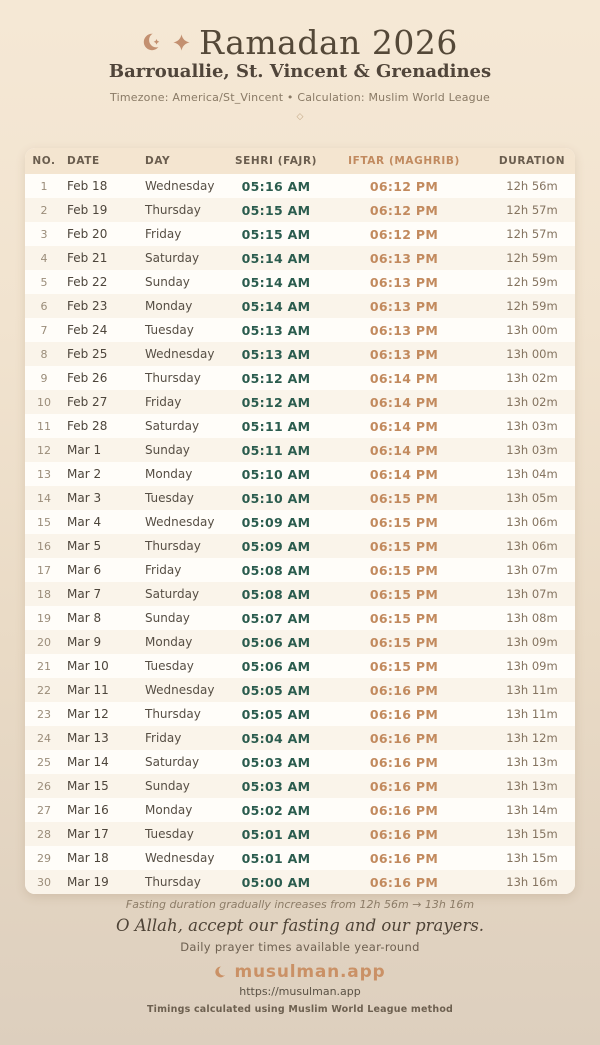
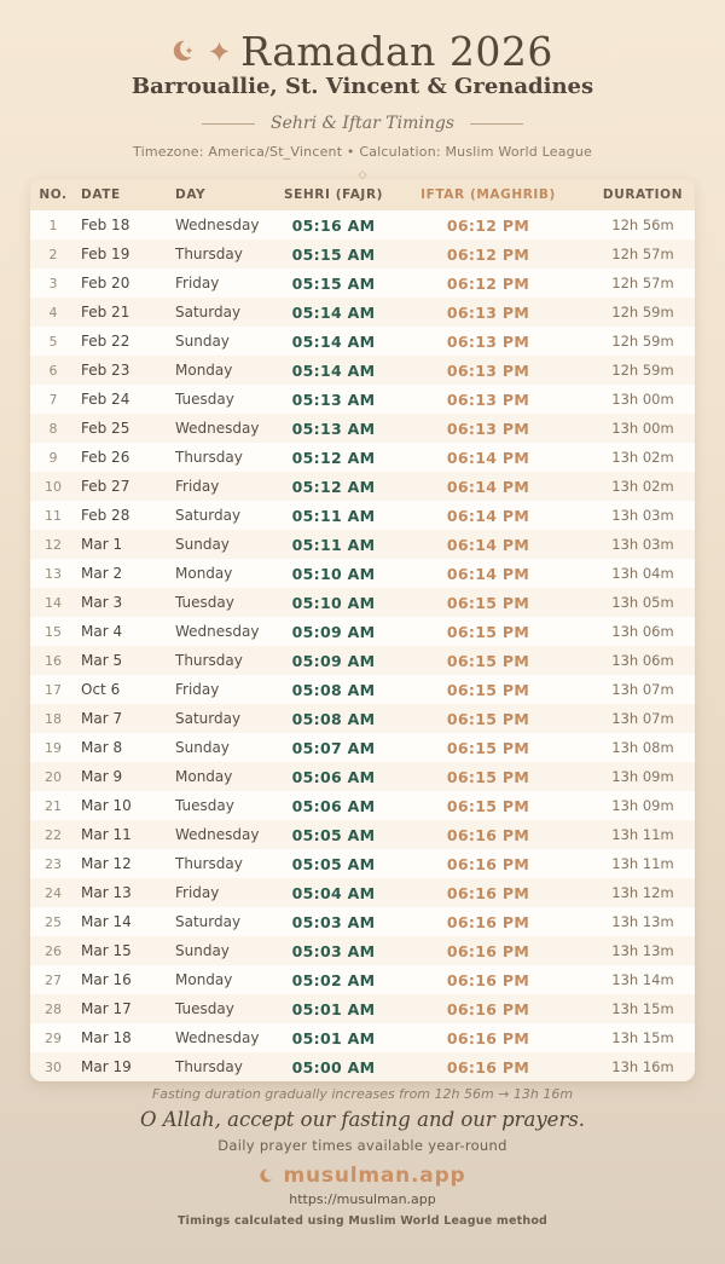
  Ramadan 2026
  Barrouallie, St. Vincent & Grenadines
+ Sehri & Iftar Timings
  Timezone: America/St_Vincent • Calculation: Muslim World League
  ◇
  NO.
  DATE
  DAY
  SEHRI (FAJR)
  IFTAR (MAGHRIB)
  DURATION
  1
  Feb 18
  Wednesday
  05:16 AM
  06:12 PM
  12h 56m
  2
  Feb 19
  Thursday
  05:15 AM
  06:12 PM
  12h 57m
  3
  Feb 20
  Friday
  05:15 AM
  06:12 PM
  12h 57m
  4
  Feb 21
  Saturday
  05:14 AM
  06:13 PM
  12h 59m
  5
  Feb 22
  Sunday
  05:14 AM
  06:13 PM
  12h 59m
  6
  Feb 23
  Monday
  05:14 AM
  06:13 PM
  12h 59m
  7
  Feb 24
  Tuesday
  05:13 AM
  06:13 PM
  13h 00m
  8
  Feb 25
  Wednesday
  05:13 AM
  06:13 PM
  13h 00m
  9
  Feb 26
  Thursday
  05:12 AM
  06:14 PM
  13h 02m
  10
  Feb 27
  Friday
  05:12 AM
  06:14 PM
  13h 02m
  11
  Feb 28
  Saturday
  05:11 AM
  06:14 PM
  13h 03m
  12
  Mar 1
  Sunday
  05:11 AM
  06:14 PM
  13h 03m
  13
  Mar 2
  Monday
  05:10 AM
  06:14 PM
  13h 04m
  14
  Mar 3
  Tuesday
  05:10 AM
  06:15 PM
  13h 05m
  15
  Mar 4
  Wednesday
  05:09 AM
  06:15 PM
  13h 06m
  16
  Mar 5
  Thursday
  05:09 AM
  06:15 PM
  13h 06m
  17
- Mar 6
+ Oct 6
  Friday
  05:08 AM
  06:15 PM
  13h 07m
  18
  Mar 7
  Saturday
  05:08 AM
  06:15 PM
  13h 07m
  19
  Mar 8
  Sunday
  05:07 AM
  06:15 PM
  13h 08m
  20
  Mar 9
  Monday
  05:06 AM
  06:15 PM
  13h 09m
  21
  Mar 10
  Tuesday
  05:06 AM
  06:15 PM
  13h 09m
  22
  Mar 11
  Wednesday
  05:05 AM
  06:16 PM
  13h 11m
  23
  Mar 12
  Thursday
  05:05 AM
  06:16 PM
  13h 11m
  24
  Mar 13
  Friday
  05:04 AM
  06:16 PM
  13h 12m
  25
  Mar 14
  Saturday
  05:03 AM
  06:16 PM
  13h 13m
  26
  Mar 15
  Sunday
  05:03 AM
  06:16 PM
  13h 13m
  27
  Mar 16
  Monday
  05:02 AM
  06:16 PM
  13h 14m
  28
  Mar 17
  Tuesday
  05:01 AM
  06:16 PM
  13h 15m
  29
  Mar 18
  Wednesday
  05:01 AM
  06:16 PM
  13h 15m
  30
  Mar 19
  Thursday
  05:00 AM
  06:16 PM
  13h 16m
  Fasting duration gradually increases from 12h 56m → 13h 16m
  O Allah, accept our fasting and our prayers.
  Daily prayer times available year-round
  musulman.app
  https://musulman.app
  Timings calculated using Muslim World League method
